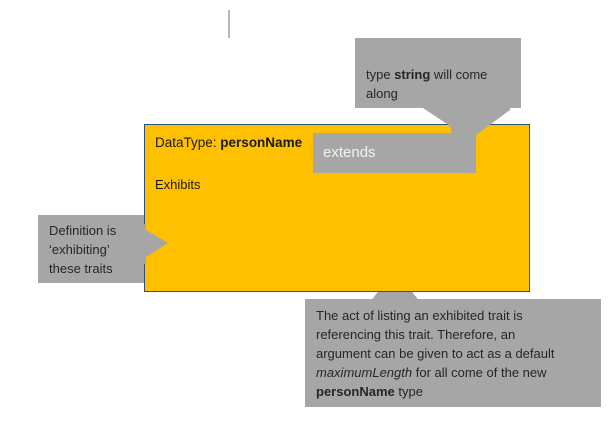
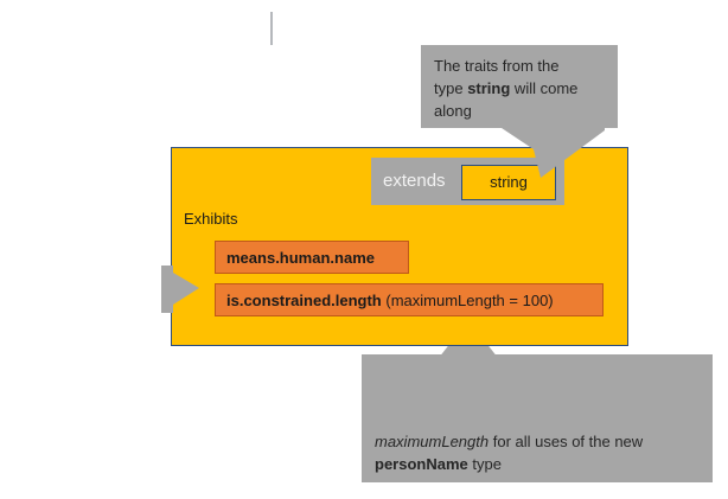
- DataType: personName
  Exhibits
  extends
+ string
+ means.human.name
+ is.constrained.length (maximumLength = 100)
+ The traits from the
  type string will come
  along
- Definition is
- ‘exhibiting’
- these traits
- The act of listing an exhibited trait is
- referencing this trait. Therefore, an
- argument can be given to act as a default
- maximumLength for all come of the new
+ maximumLength for all uses of the new
  personName type
